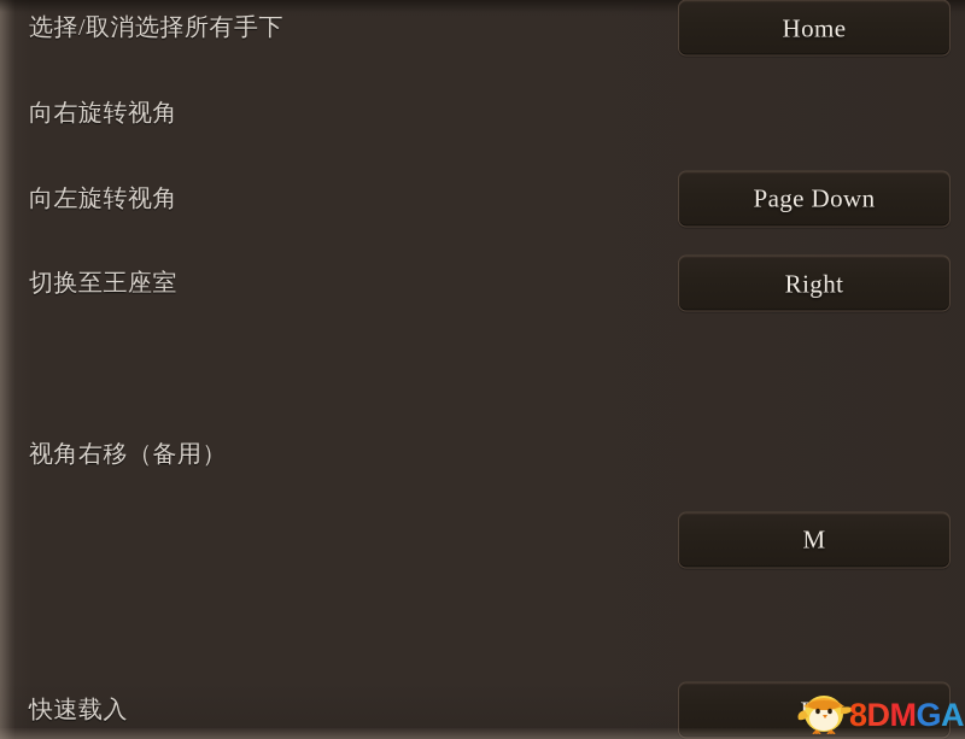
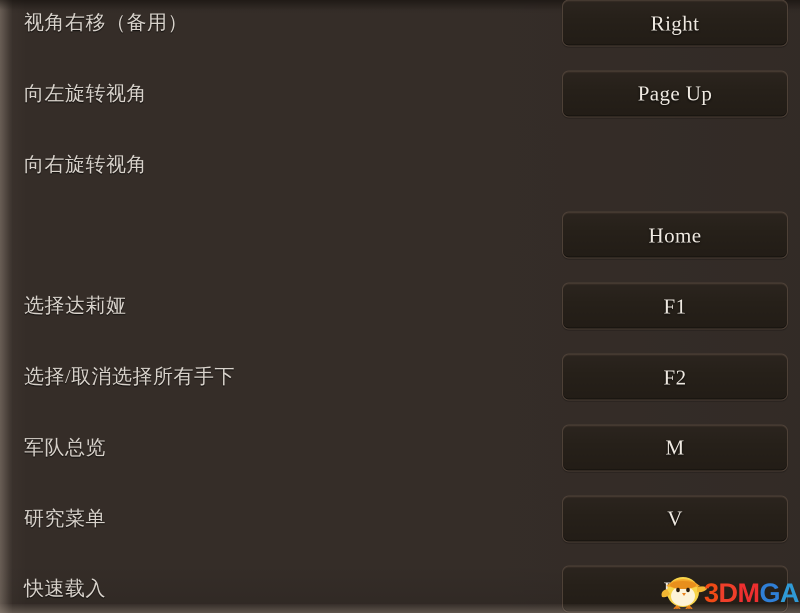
- 选择/取消选择所有手下
+ 视角右移（备用）
- Home
+ Right
- 向右旋转视角
+ 向左旋转视角
+ Page Up
- 向左旋转视角
+ 向右旋转视角
- Page Down
- 切换至王座室
- Right
+ Home
+ 选择达莉娅
+ F1
- 视角右移（备用）
+ 选择/取消选择所有手下
+ F2
+ 军队总览
  M
+ 研究菜单
+ V
  快速载入
- 8DMGA
+ 3DMGA
